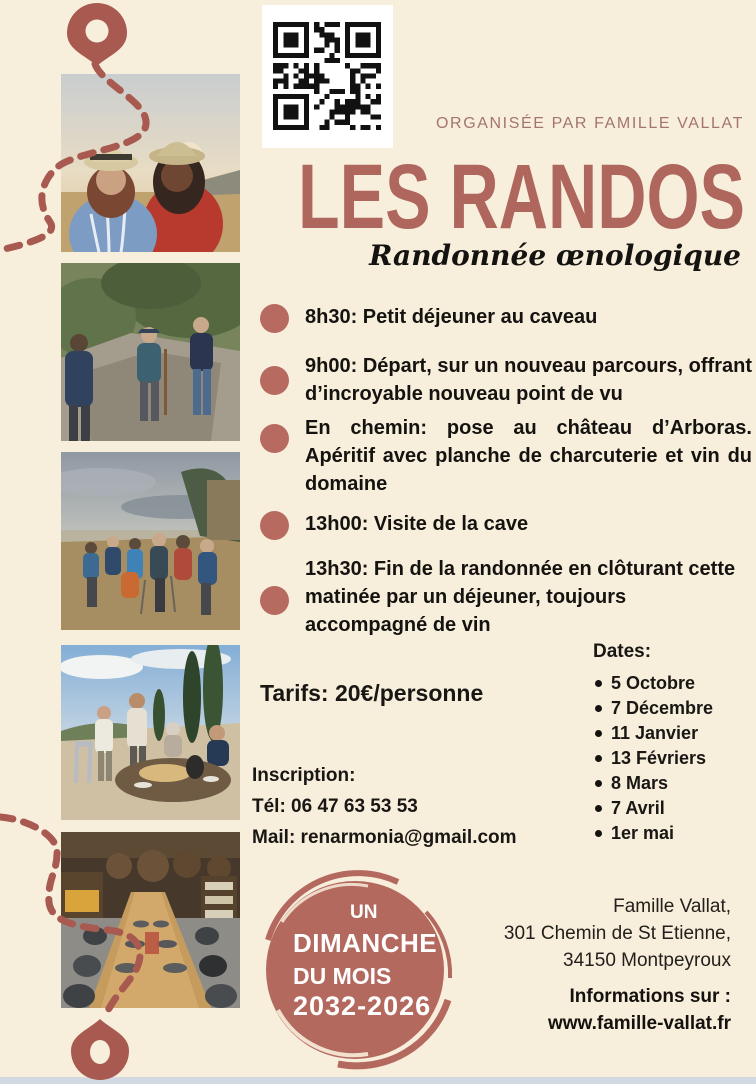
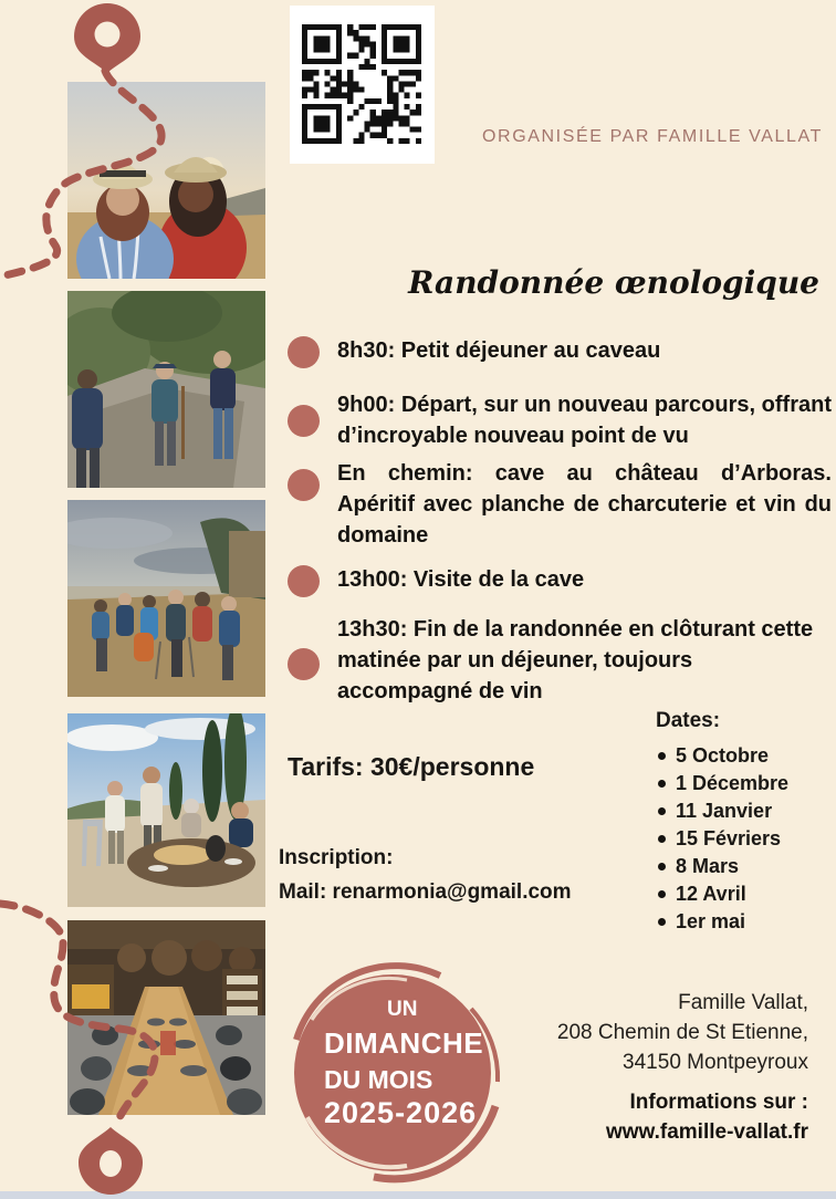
  ORGANISÉE PAR FAMILLE VALLAT
- LES RANDOS
  Randonnée œnologique
  8h30: Petit déjeuner au caveau
  9h00: Départ, sur un nouveau parcours, offrant d’incroyable nouveau point de vu
- En chemin: pose au château d’Arboras. Apéritif avec planche de charcuterie et vin du domaine
+ En chemin: cave au château d’Arboras. Apéritif avec planche de charcuterie et vin du domaine
  13h00: Visite de la cave
  13h30: Fin de la randonnée en clôturant cette matinée par un déjeuner, toujours accompagné de vin
- Tarifs: 20€/personne
+ Tarifs: 30€/personne
  Inscription:
- Tél: 06 47 63 53 53
  Mail: renarmonia@gmail.com
  Dates:
  5 Octobre
- 7 Décembre
+ 1 Décembre
  11 Janvier
- 13 Févriers
+ 15 Févriers
  8 Mars
- 7 Avril
+ 12 Avril
  1er mai
  UN
  DIMANCHE
  DU MOIS
- 2032-2026
+ 2025-2026
  Famille Vallat,
- 301 Chemin de St Etienne,
+ 208 Chemin de St Etienne,
  34150 Montpeyroux
  Informations sur :
  www.famille-vallat.fr
